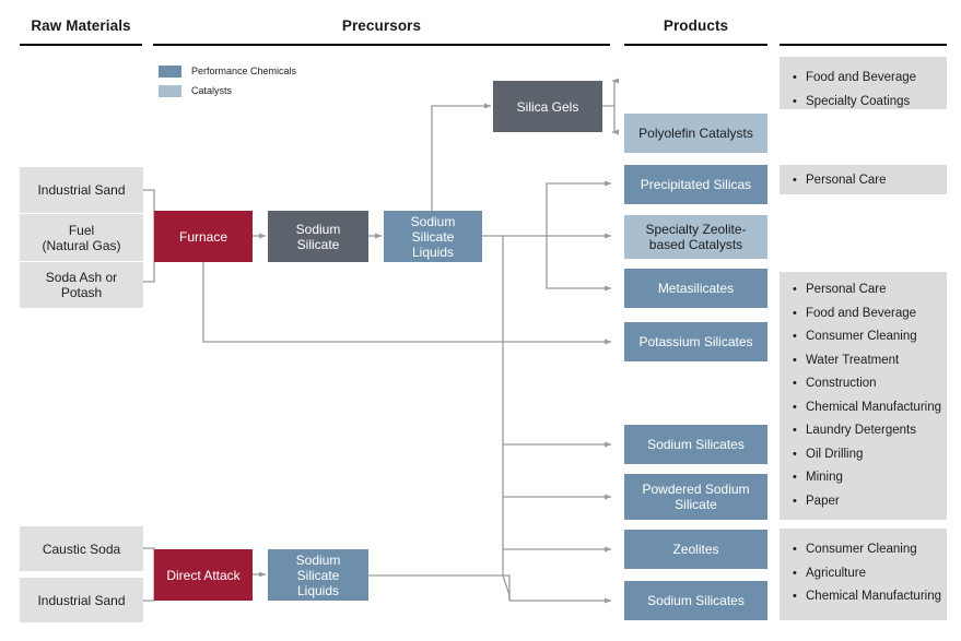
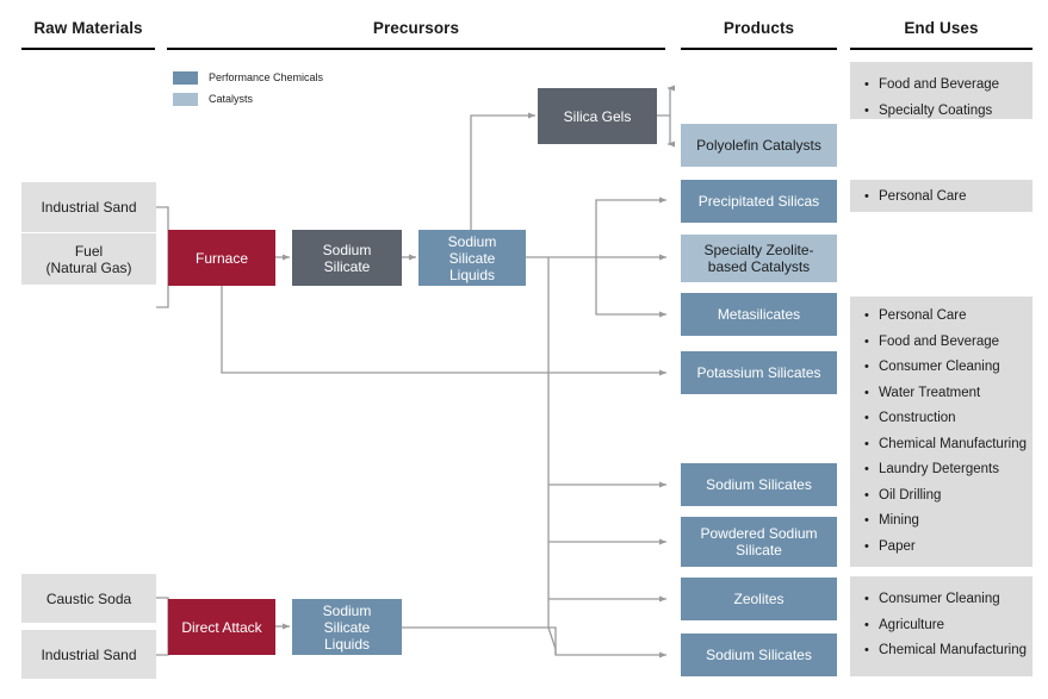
  Raw Materials
  Precursors
  Products
+ End Uses
  Performance Chemicals
  Catalysts
  Industrial Sand
  Fuel
  (Natural Gas)
- Soda Ash or
- Potash
  Caustic Soda
  Industrial Sand
  Furnace
  Sodium
  Silicate
  Sodium
  Silicate
  Liquids
  Silica Gels
  Direct Attack
  Sodium
  Silicate
  Liquids
  Polyolefin Catalysts
  Precipitated Silicas
  Specialty Zeolite-
  based Catalysts
  Metasilicates
  Potassium Silicates
  Sodium Silicates
  Powdered Sodium
  Silicate
  Zeolites
  Sodium Silicates
  Food and Beverage
  Specialty Coatings
  Personal Care
  Personal Care
  Food and Beverage
  Consumer Cleaning
  Water Treatment
  Construction
  Chemical Manufacturing
  Laundry Detergents
  Oil Drilling
  Mining
  Paper
  Consumer Cleaning
  Agriculture
  Chemical Manufacturing
